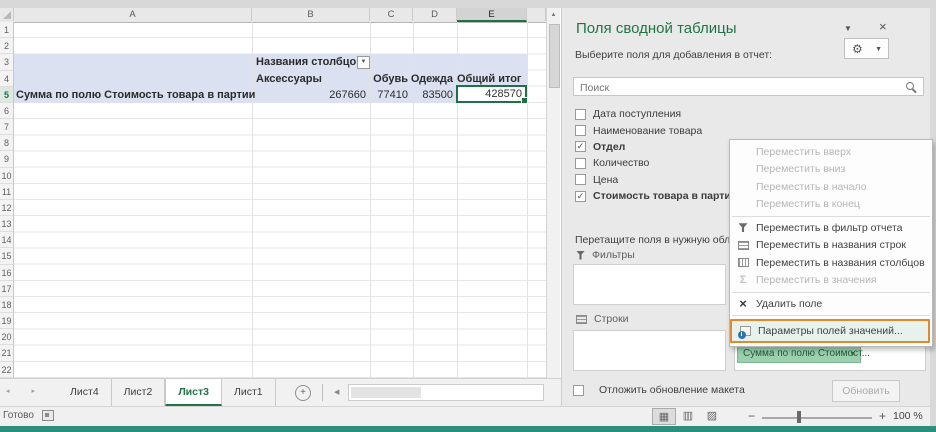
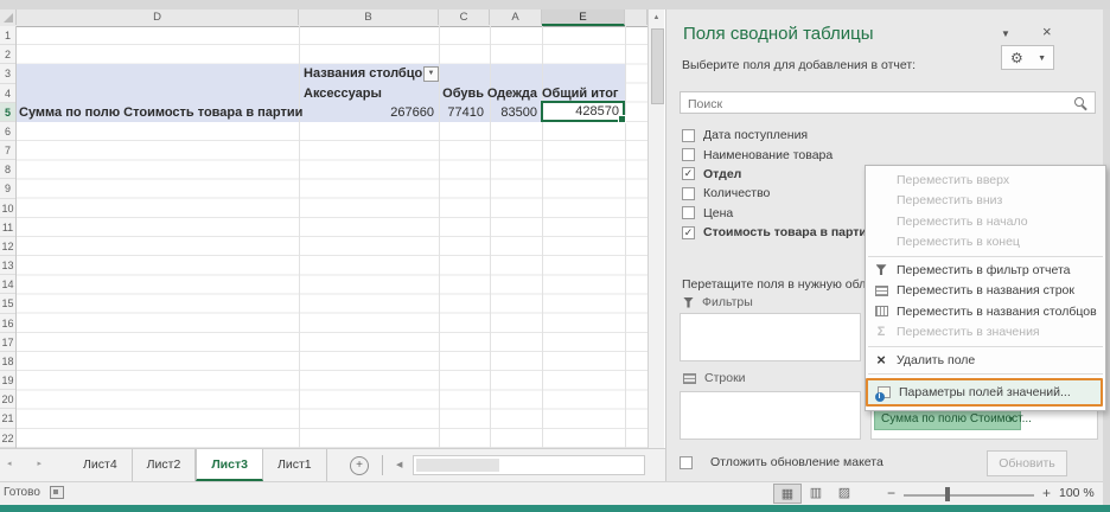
- A
+ D
  B
  C
- D
+ A
  E
  1
  2
  3
  4
  5
  6
  7
  8
  9
  10
  11
  12
  13
  14
  15
  16
  17
  18
  19
  20
  21
  22
  Названия столбцо
  Аксессуары
  Обувь
  Одежда
  Общий итог
  Сумма по полю Стоимость товара в партии
  267660
  77410
  83500
  428570
  Лист4
  Лист2
  Лист3
  Лист1
  +
  Готово
  ▦
  ▥
  ▨
  −
  +
  100 %
  Поля сводной таблицы
  ▼
  ×
  Выберите поля для добавления в отчет:
  ⚙
  Поиск
  Дата поступления
  Наименование товара
  ✓
  Отдел
  Количество
  Цена
  ✓
  Стоимость товара в парти
  Перетащите поля в нужную обл
  Фильтры
  Строки
  Сумма по полю Стоимост...
  Отложить обновление макета
  Обновить
  Переместить вверх
  Переместить вниз
  Переместить в начало
  Переместить в конец
  Переместить в фильтр отчета
  Переместить в названия строк
  Переместить в названия столбцов
  Σ
  Переместить в значения
  ×
  Удалить поле
  Параметры полей значений...
